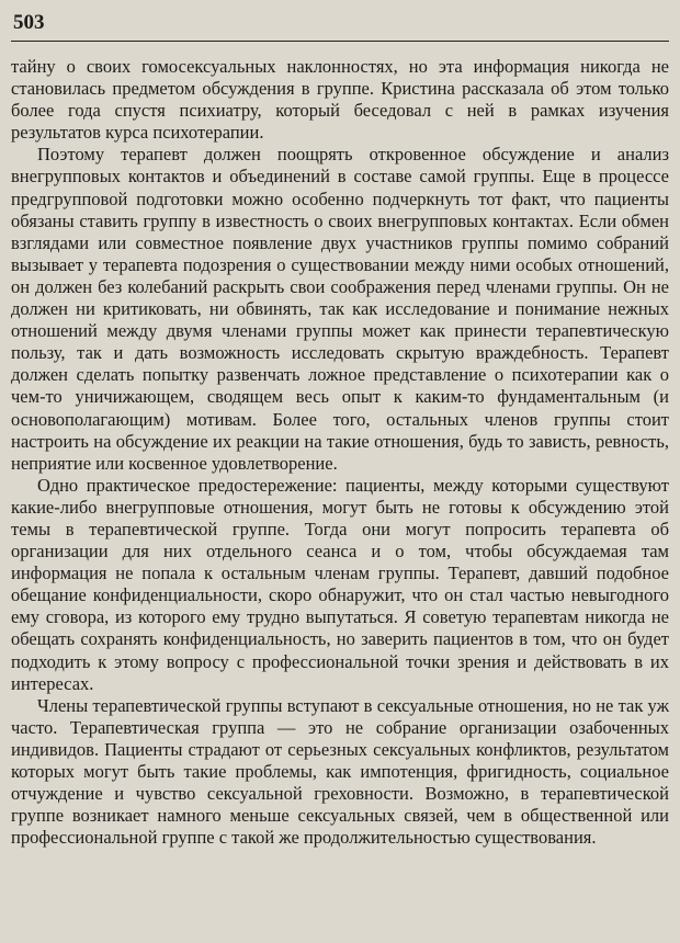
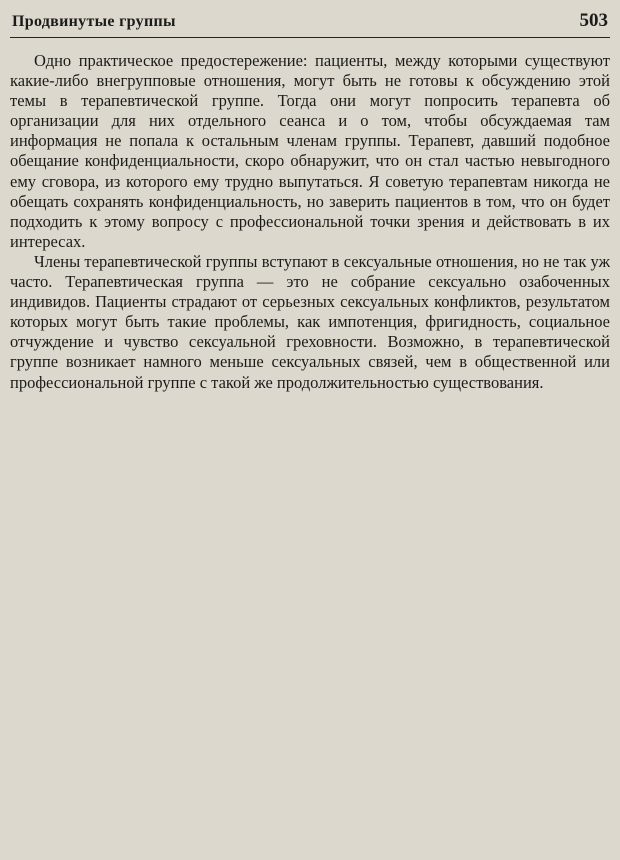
+ Продвинутые группы
  503
- тайну о своих гомосексуальных наклонностях, но эта информация никогда не становилась предметом обсуждения в группе. Кристина рассказала об этом только более года спустя психиатру, который беседовал с ней в рамках изучения результатов курса психотерапии.
- Поэтому терапевт должен поощрять откровенное обсуждение и анализ внегрупповых контактов и объединений в составе самой группы. Еще в процессе предгрупповой подготовки можно особенно подчеркнуть тот факт, что пациенты обязаны ставить группу в известность о своих внегрупповых контактах. Если обмен взглядами или совместное появление двух участников группы помимо собраний вызывает у терапевта подозрения о существовании между ними особых отношений, он должен без колебаний раскрыть свои соображения перед членами группы. Он не должен ни критиковать, ни обвинять, так как исследование и понимание нежных отношений между двумя членами группы может как принести терапевтическую пользу, так и дать возможность исследовать скрытую враждебность. Терапевт должен сделать попытку развенчать ложное представление о психотерапии как о чем-то уничижающем, сводящем весь опыт к каким-то фундаментальным (и основополагающим) мотивам. Более того, остальных членов группы стоит настроить на обсуждение их реакции на такие отношения, будь то зависть, ревность, неприятие или косвенное удовлетворение.
  Одно практическое предостережение: пациенты, между которыми существуют какие-либо внегрупповые отношения, могут быть не готовы к обсуждению этой темы в терапевтической группе. Тогда они могут попросить терапевта об организации для них отдельного сеанса и о том, чтобы обсуждаемая там информация не попала к остальным членам группы. Терапевт, давший подобное обещание конфиденциальности, скоро обнаружит, что он стал частью невыгодного ему сговора, из которого ему трудно выпутаться. Я советую терапевтам никогда не обещать сохранять конфиденциальность, но заверить пациентов в том, что он будет подходить к этому вопросу с профессиональной точки зрения и действовать в их интересах.
- Члены терапевтической группы вступают в сексуальные отношения, но не так уж часто. Терапевтическая группа — это не собрание организации озабоченных индивидов. Пациенты страдают от серьезных сексуальных конфликтов, результатом которых могут быть такие проблемы, как импотенция, фригидность, социальное отчуждение и чувство сексуальной греховности. Возможно, в терапевтической группе возникает намного меньше сексуальных связей, чем в общественной или профессиональной группе с такой же продолжительностью существования.
+ Члены терапевтической группы вступают в сексуальные отношения, но не так уж часто. Терапевтическая группа — это не собрание сексуально озабоченных индивидов. Пациенты страдают от серьезных сексуальных конфликтов, результатом которых могут быть такие проблемы, как импотенция, фригидность, социальное отчуждение и чувство сексуальной греховности. Возможно, в терапевтической группе возникает намного меньше сексуальных связей, чем в общественной или профессиональной группе с такой же продолжительностью существования.
